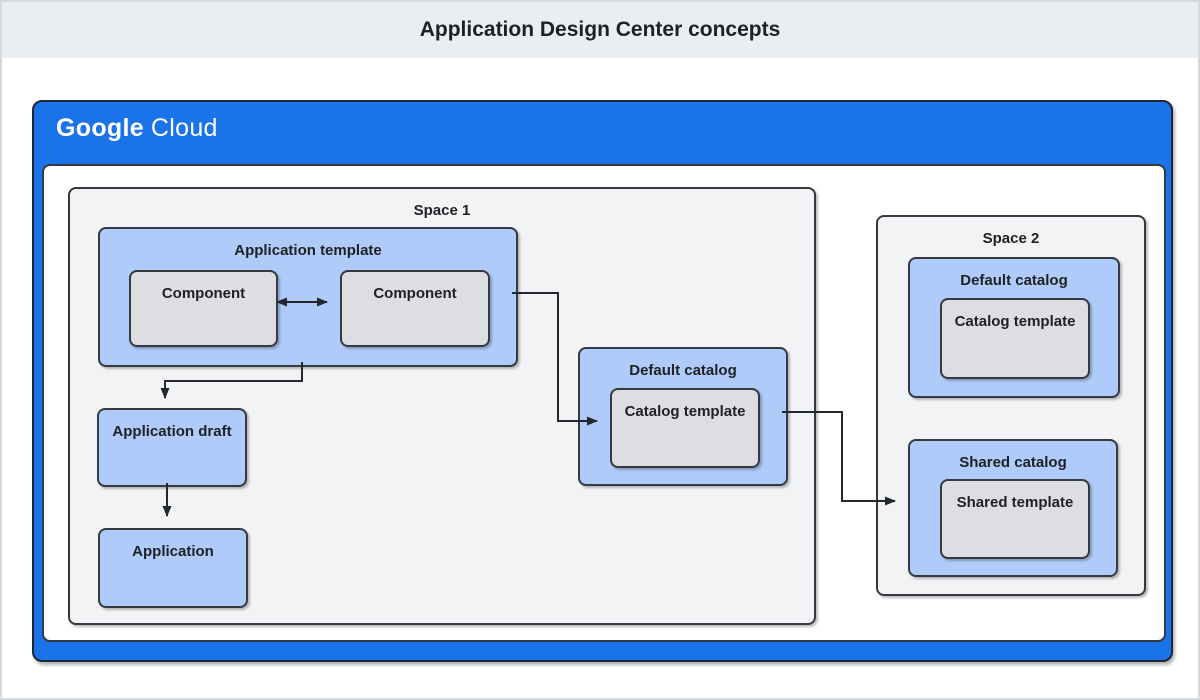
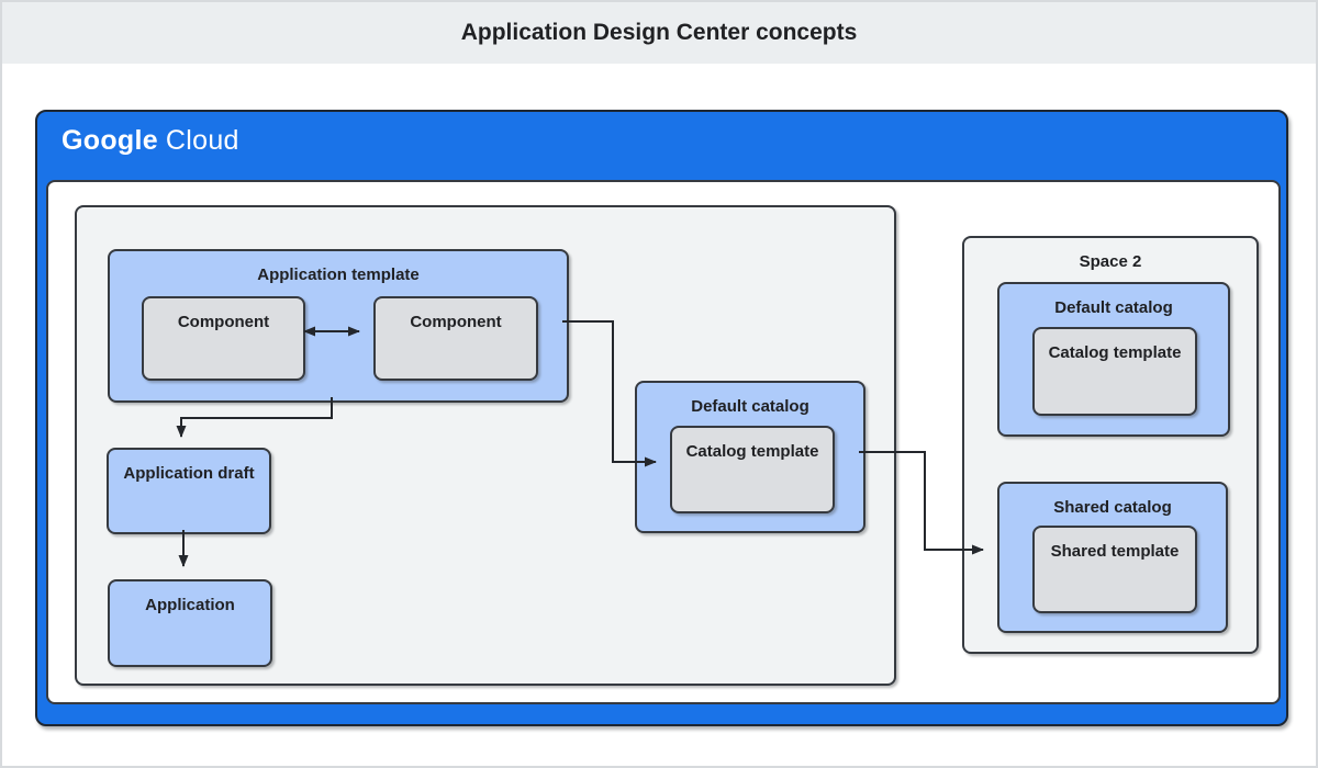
  Application Design Center concepts
  Google Cloud
- Space 1
  Application template
  Component
  Component
  Application draft
  Application
  Default catalog
  Catalog template
  Space 2
  Default catalog
  Catalog template
  Shared catalog
  Shared template
